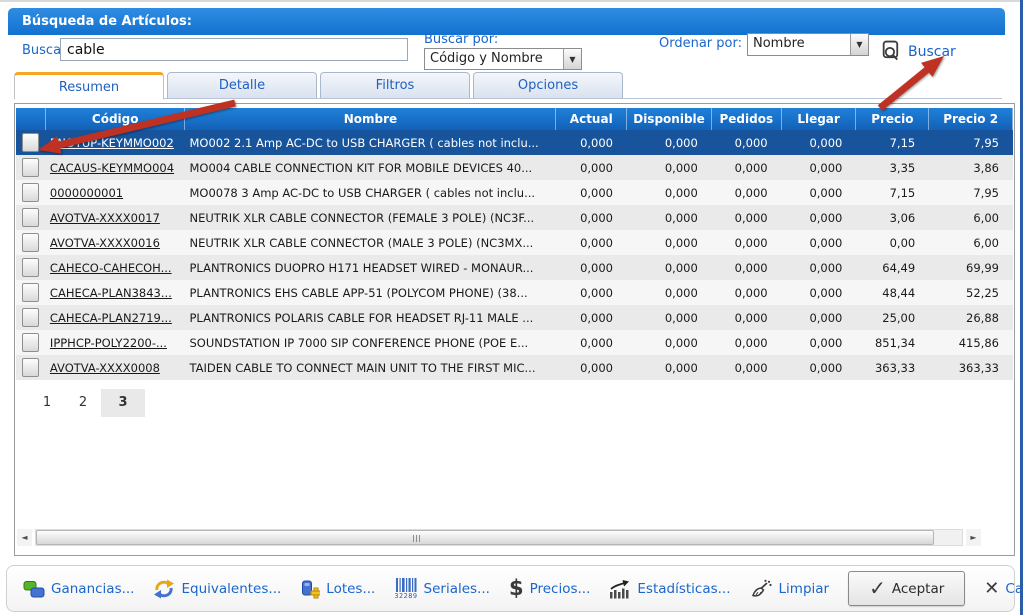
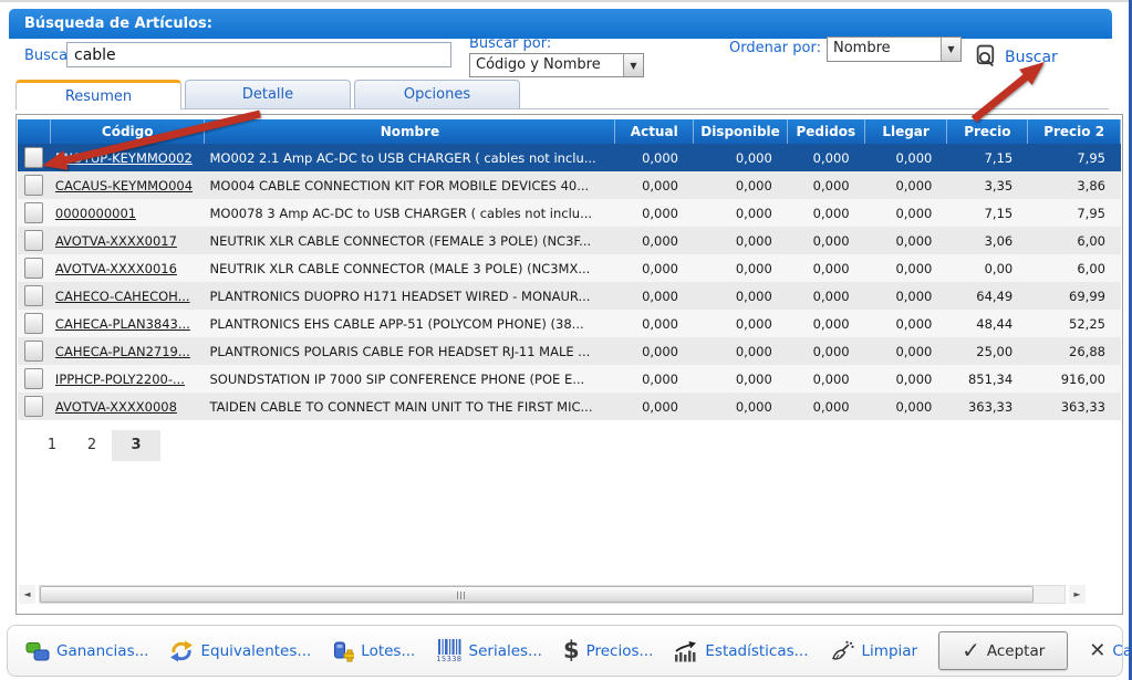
  Búsqueda de Artículos:
  Busca
  cable
  Buscar por:
  Código y Nombre
  ▼
  Ordenar por:
  Nombre
  ▼
  Buscar
  Resumen
  Detalle
- Filtros
  Opciones
  Código
  Nombre
  Actual
  Disponible
  Pedidos
  Llegar
  Precio
  Precio 2
  UP-KEYMMO002
  MO002 2.1 Amp AC-DC to USB CHARGER ( cables not inclu...
  0,000
  0,000
  0,000
  0,000
  7,15
  7,95
  CACAUS-KEYMMO004
  MO004 CABLE CONNECTION KIT FOR MOBILE DEVICES 40...
  0,000
  0,000
  0,000
  0,000
  3,35
  3,86
  0000000001
  MO0078 3 Amp AC-DC to USB CHARGER ( cables not inclu...
  0,000
  0,000
  0,000
  0,000
  7,15
  7,95
  AVOTVA-XXXX0017
  NEUTRIK XLR CABLE CONNECTOR (FEMALE 3 POLE) (NC3F...
  0,000
  0,000
  0,000
  0,000
  3,06
  6,00
  AVOTVA-XXXX0016
  NEUTRIK XLR CABLE CONNECTOR (MALE 3 POLE) (NC3MX...
  0,000
  0,000
  0,000
  0,000
  0,00
  6,00
  CAHECO-CAHECOH...
  PLANTRONICS DUOPRO H171 HEADSET WIRED - MONAUR...
  0,000
  0,000
  0,000
  0,000
  64,49
  69,99
  CAHECA-PLAN3843...
  PLANTRONICS EHS CABLE APP-51 (POLYCOM PHONE) (38...
  0,000
  0,000
  0,000
  0,000
  48,44
  52,25
  CAHECA-PLAN2719...
  PLANTRONICS POLARIS CABLE FOR HEADSET RJ-11 MALE ...
  0,000
  0,000
  0,000
  0,000
  25,00
  26,88
  IPPHCP-POLY2200-...
  SOUNDSTATION IP 7000 SIP CONFERENCE PHONE (POE E...
  0,000
  0,000
  0,000
  0,000
  851,34
- 415,86
+ 916,00
  AVOTVA-XXXX0008
  TAIDEN CABLE TO CONNECT MAIN UNIT TO THE FIRST MIC...
  0,000
  0,000
  0,000
  0,000
  363,33
  363,33
  1
  2
  3
  ◄
  ►
  Ganancias...
  Equivalentes...
  Lotes...
- 32289
+ 15338
  Seriales...
  $
  Precios...
  Estadísticas...
  Limpiar
  ✓
  Aceptar
  ✕
